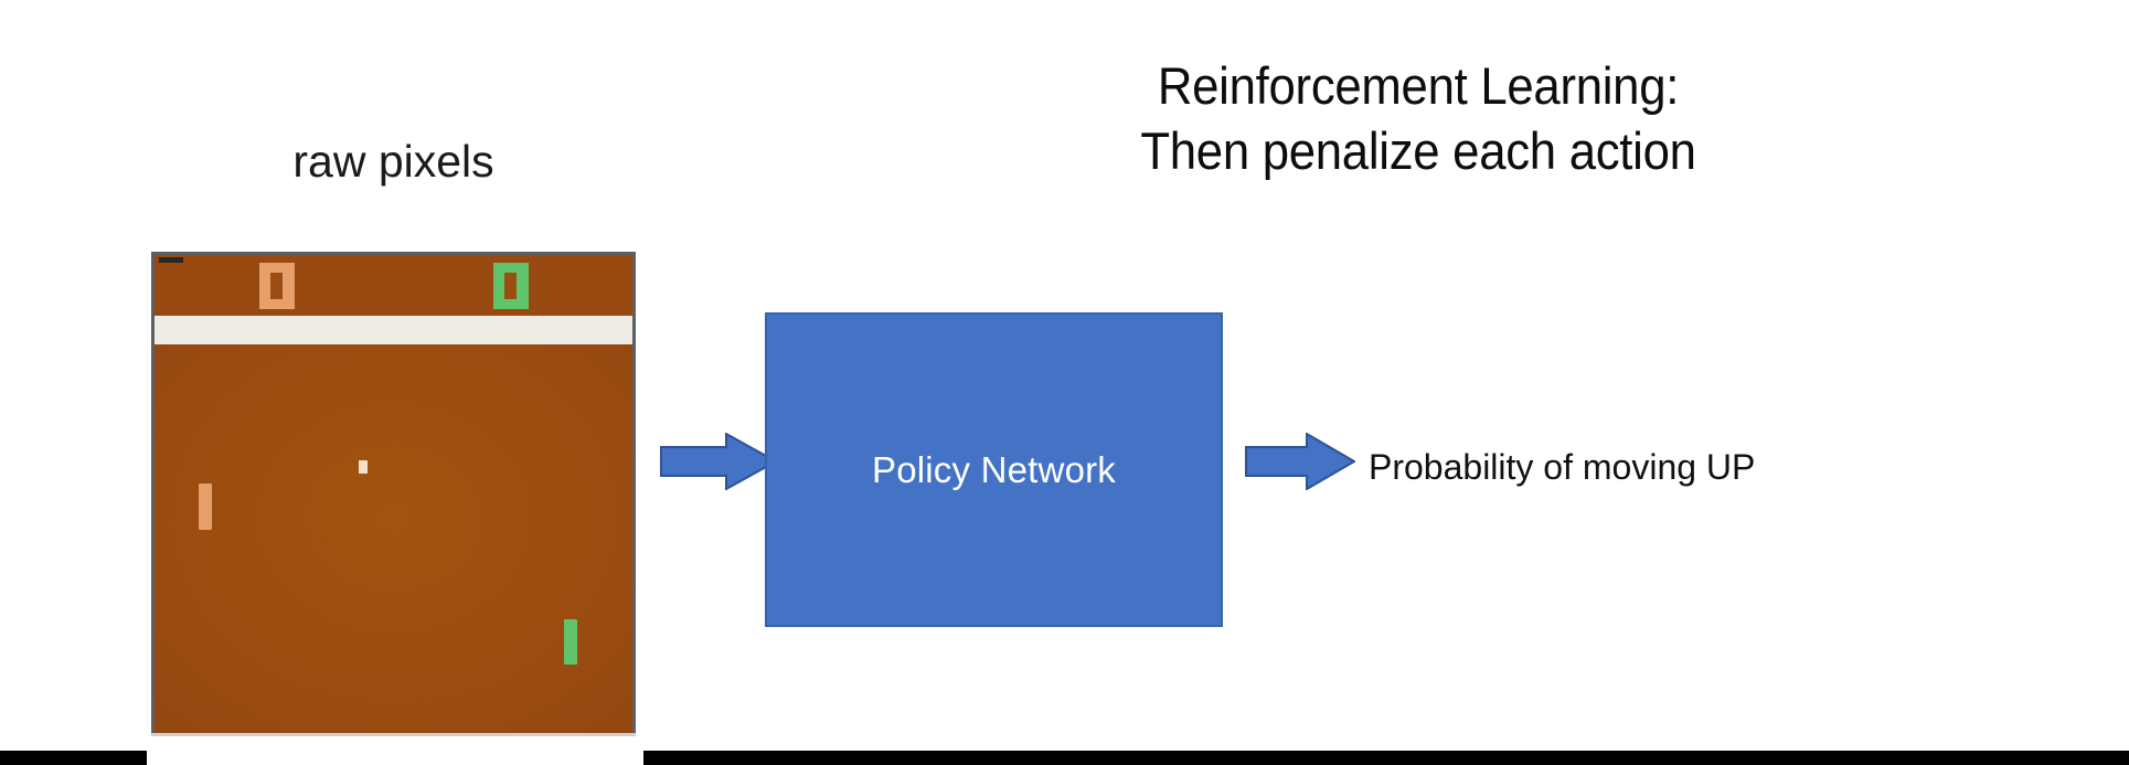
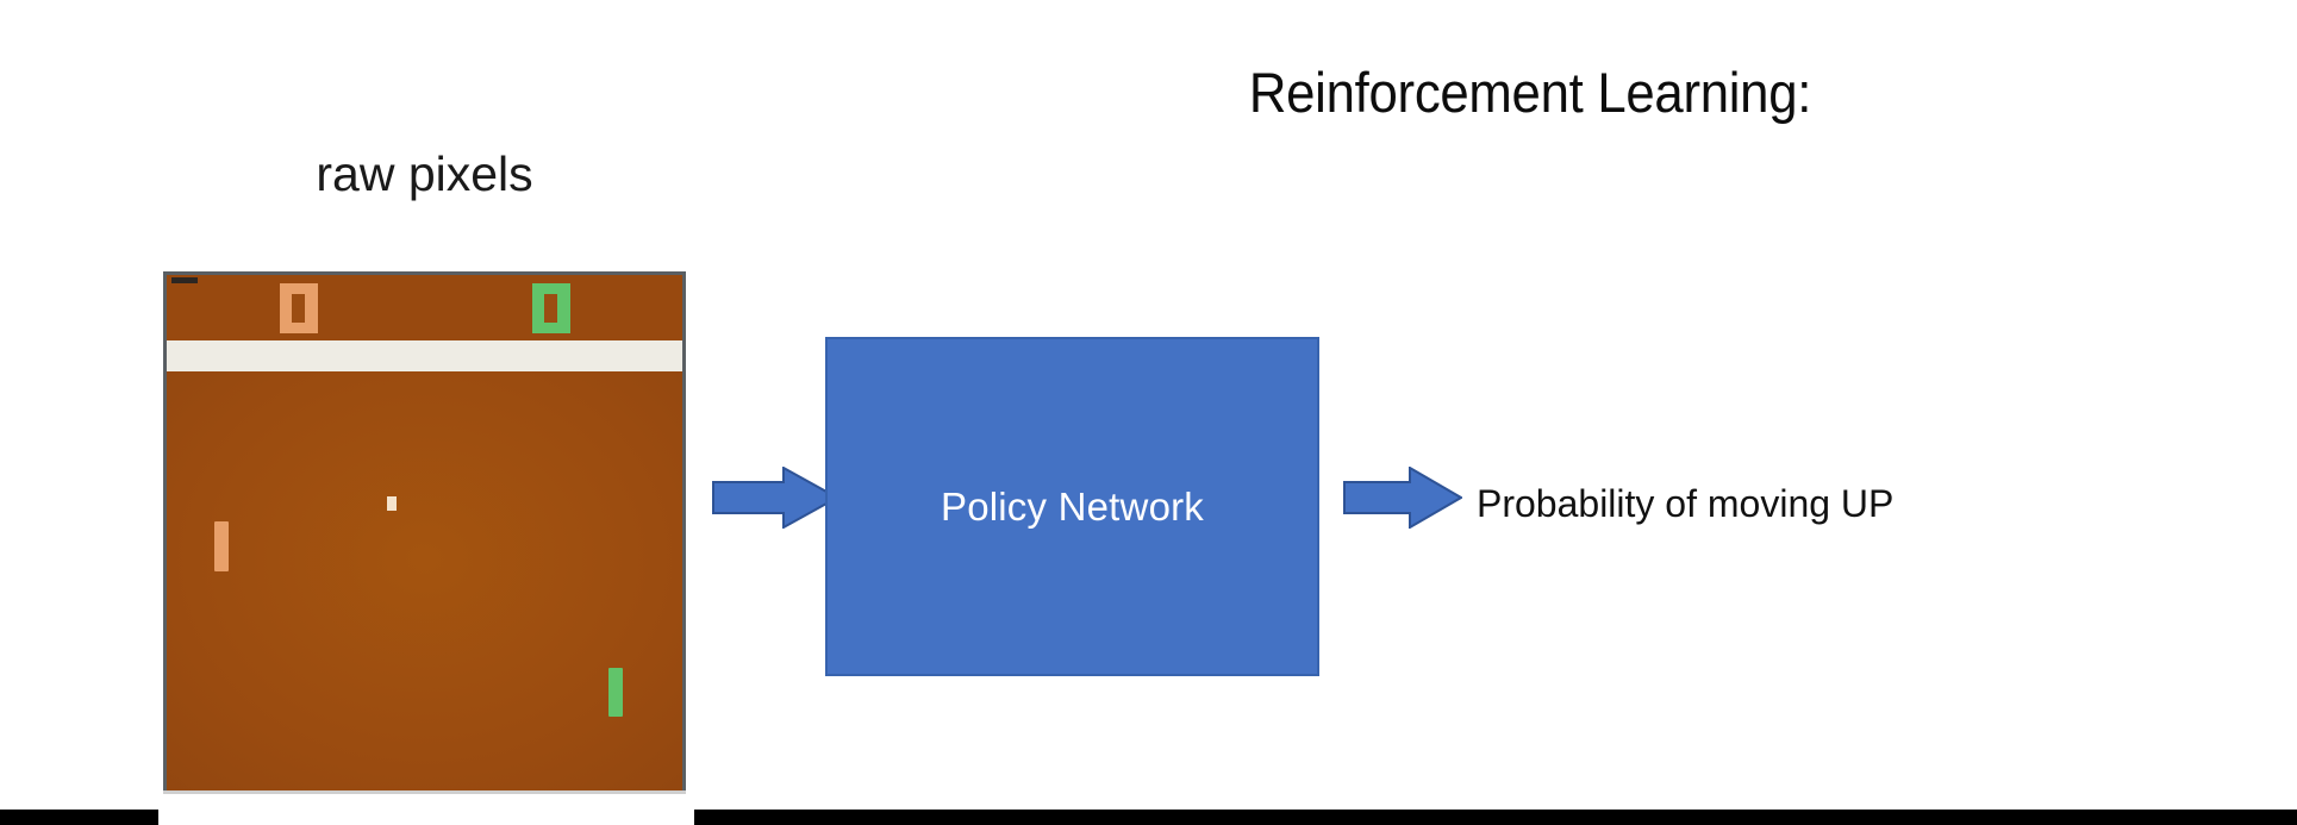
  Reinforcement Learning:
- Then penalize each action
  raw pixels
  Policy Network
  Probability of moving UP
